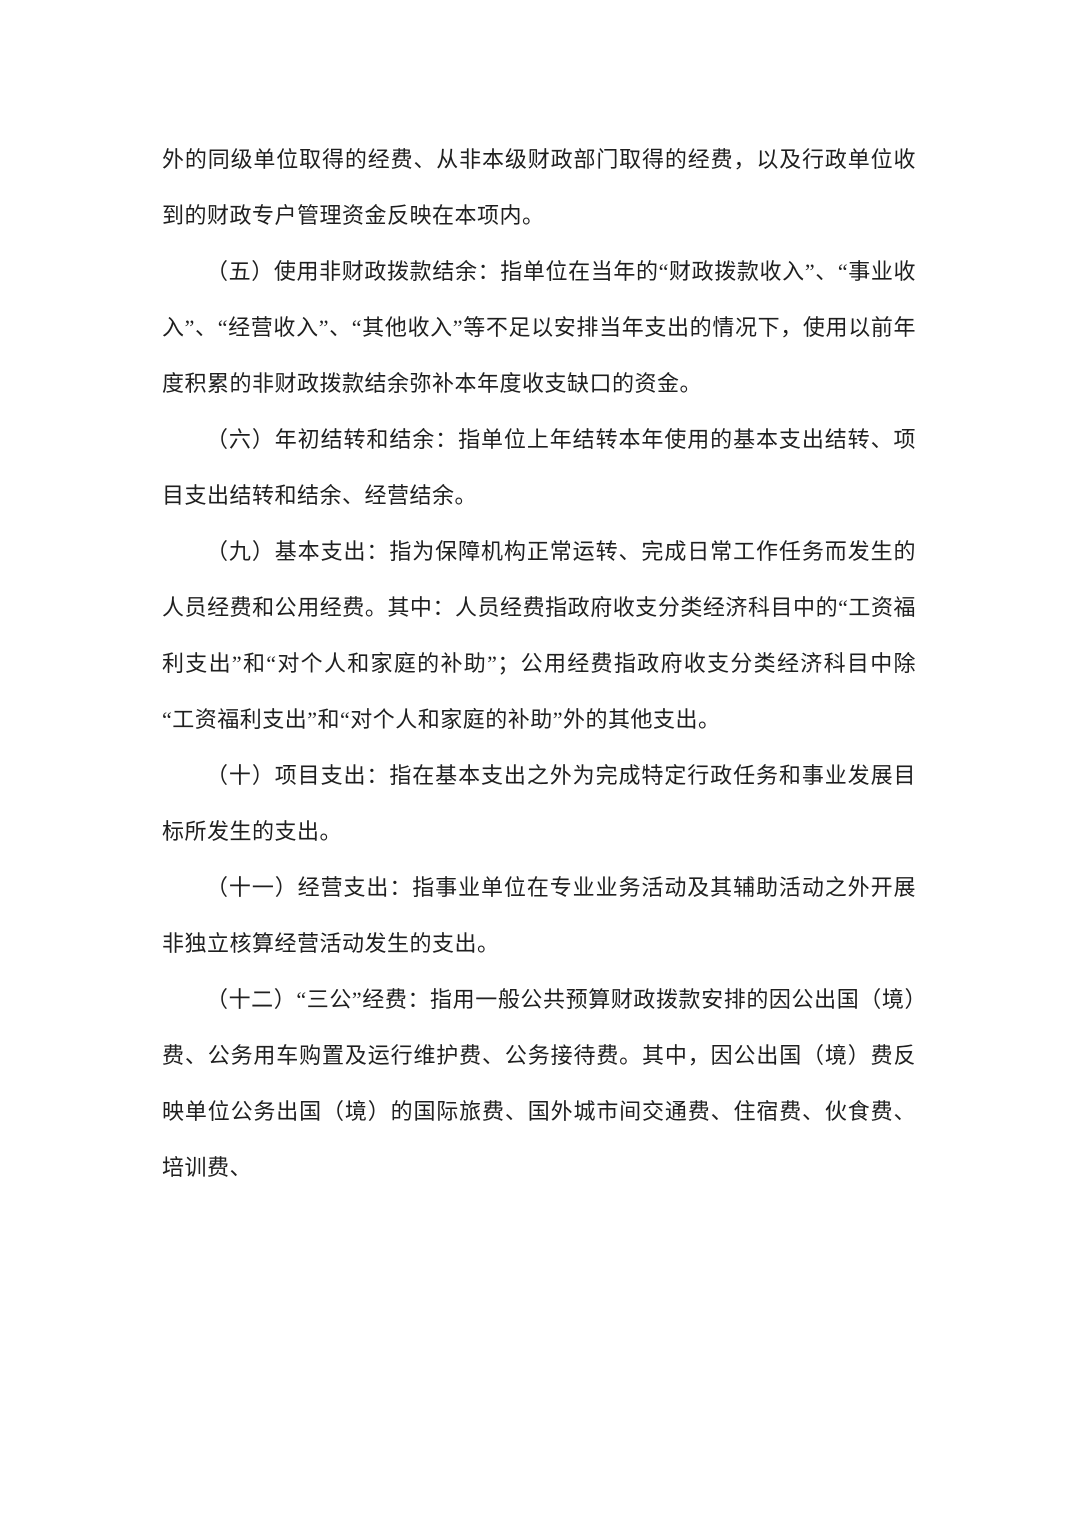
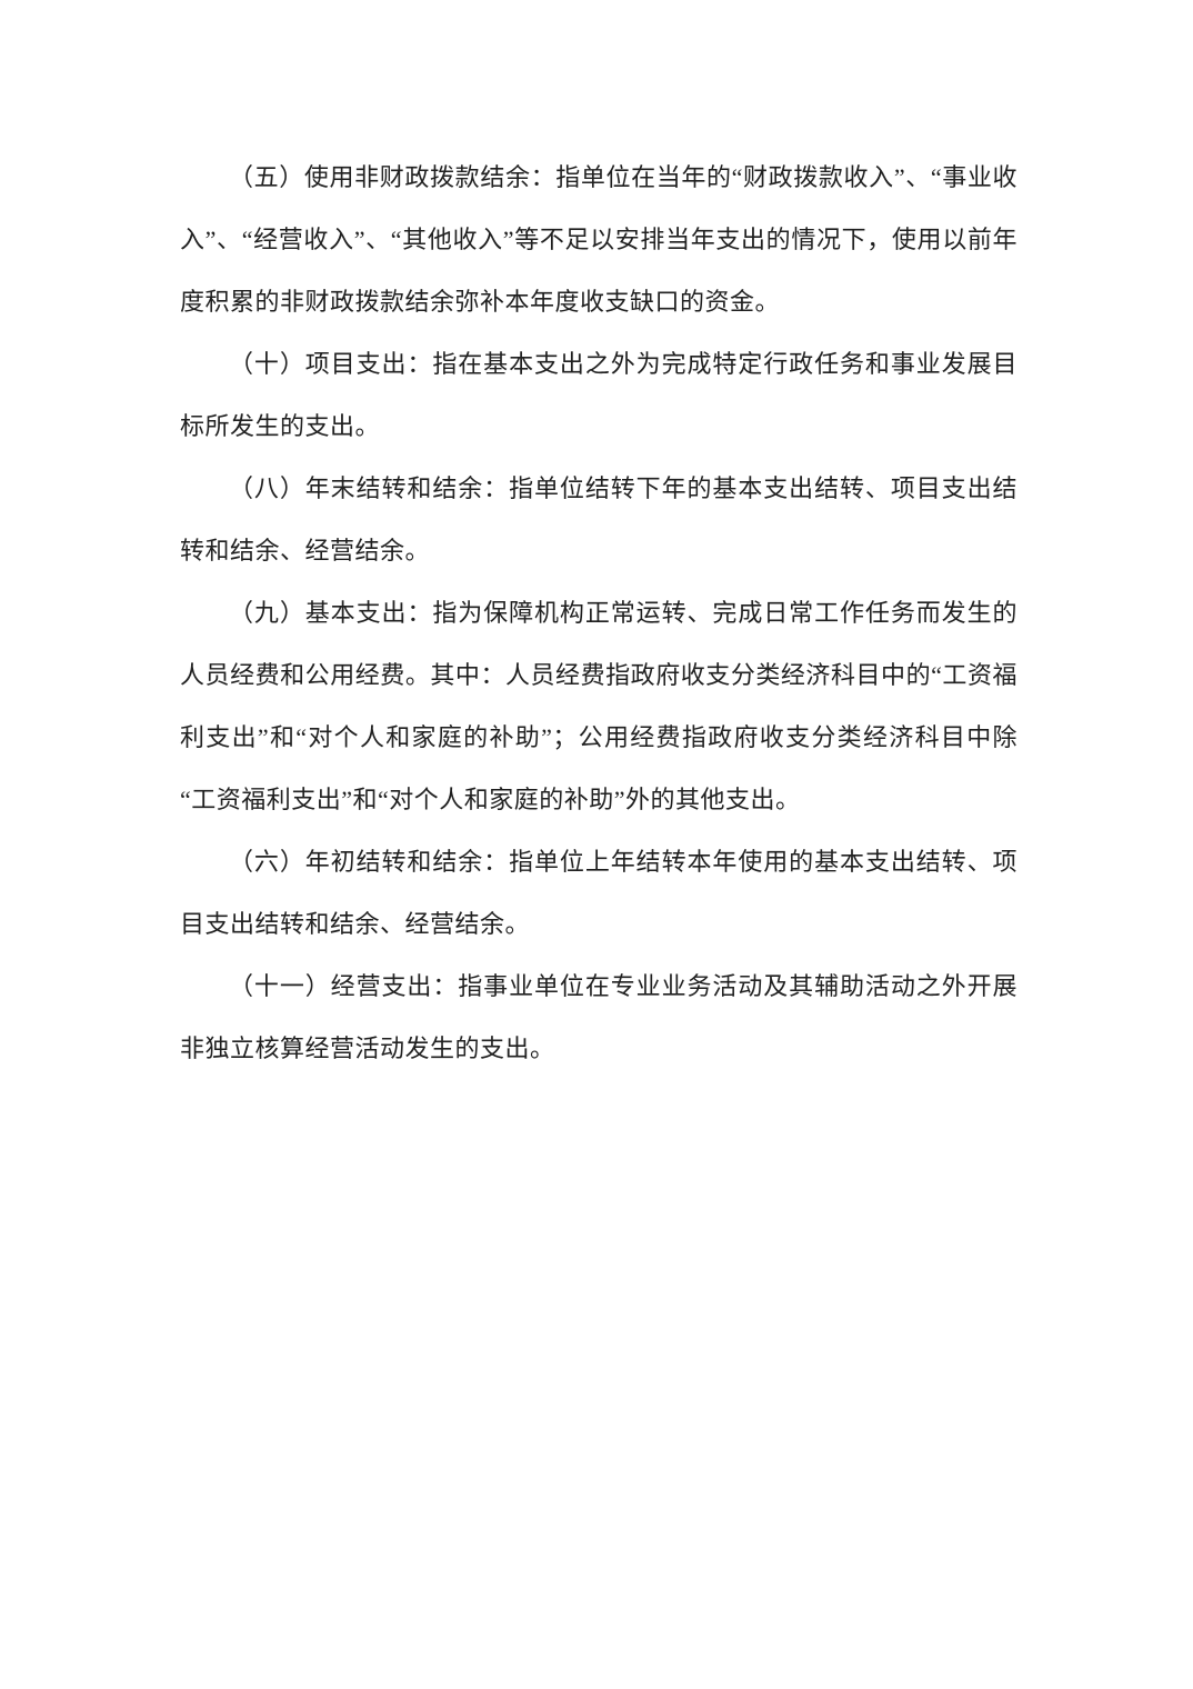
- 外的同级单位取得的经费、从非本级财政部门取得的经费，以及行政单位收到的财政专户管理资金反映在本项内。
  （五）使用非财政拨款结余：指单位在当年的“财政拨款收入”、“事业收入”、“经营收入”、“其他收入”等不足以安排当年支出的情况下，使用以前年度积累的非财政拨款结余弥补本年度收支缺口的资金。
- （六）年初结转和结余：指单位上年结转本年使用的基本支出结转、项目支出结转和结余、经营结余。
+ （十）项目支出：指在基本支出之外为完成特定行政任务和事业发展目标所发生的支出。
+ （八）年末结转和结余：指单位结转下年的基本支出结转、项目支出结转和结余、经营结余。
  （九）基本支出：指为保障机构正常运转、完成日常工作任务而发生的人员经费和公用经费。其中：人员经费指政府收支分类经济科目中的“工资福利支出”和“对个人和家庭的补助”；公用经费指政府收支分类经济科目中除“工资福利支出”和“对个人和家庭的补助”外的其他支出。
- （十）项目支出：指在基本支出之外为完成特定行政任务和事业发展目标所发生的支出。
+ （六）年初结转和结余：指单位上年结转本年使用的基本支出结转、项目支出结转和结余、经营结余。
  （十一）经营支出：指事业单位在专业业务活动及其辅助活动之外开展非独立核算经营活动发生的支出。
- （十二）“三公”经费：指用一般公共预算财政拨款安排的因公出国（境）费、公务用车购置及运行维护费、公务接待费。其中，因公出国（境）费反映单位公务出国（境）的国际旅费、国外城市间交通费、住宿费、伙食费、培训费、
